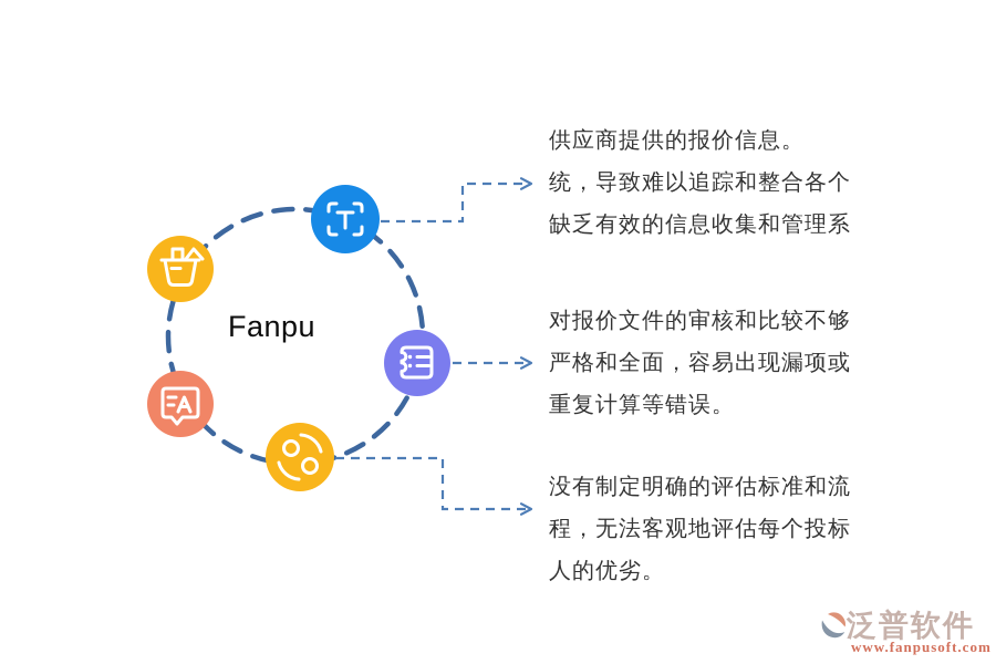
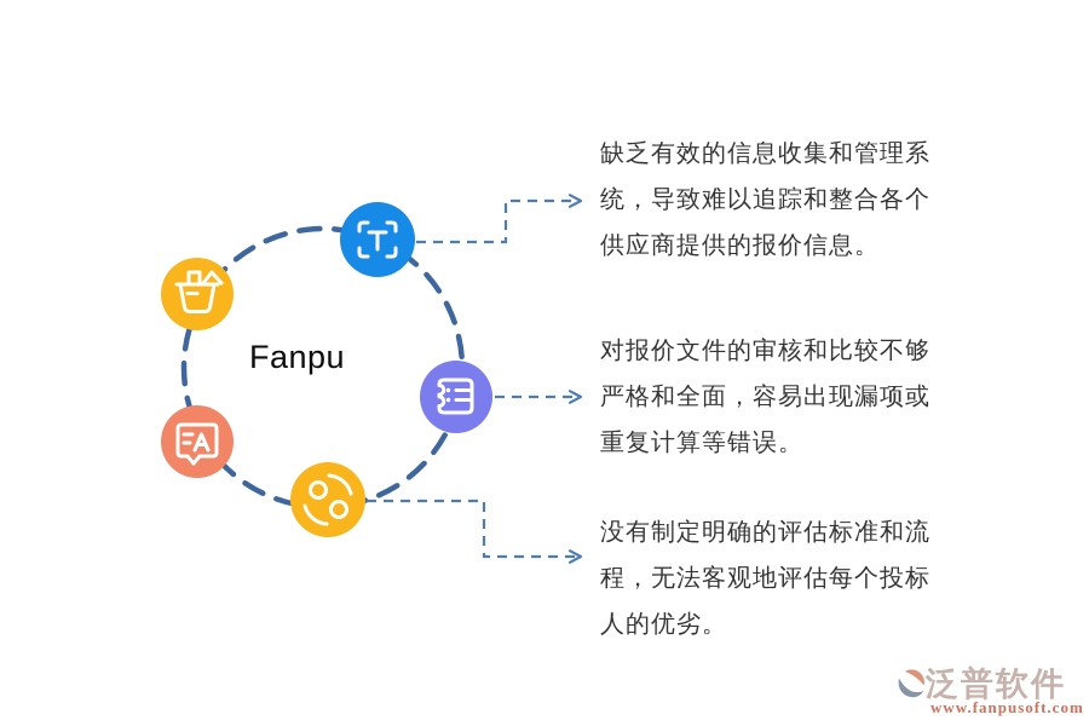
  Fanpu
- 供应商提供的报价信息。
+ 缺乏有效的信息收集和管理系
  统，导致难以追踪和整合各个
- 缺乏有效的信息收集和管理系
+ 供应商提供的报价信息。
  对报价文件的审核和比较不够
  严格和全面，容易出现漏项或
  重复计算等错误。
  没有制定明确的评估标准和流
  程，无法客观地评估每个投标
  人的优劣。
  泛普软件
  www.fanpusoft.com
